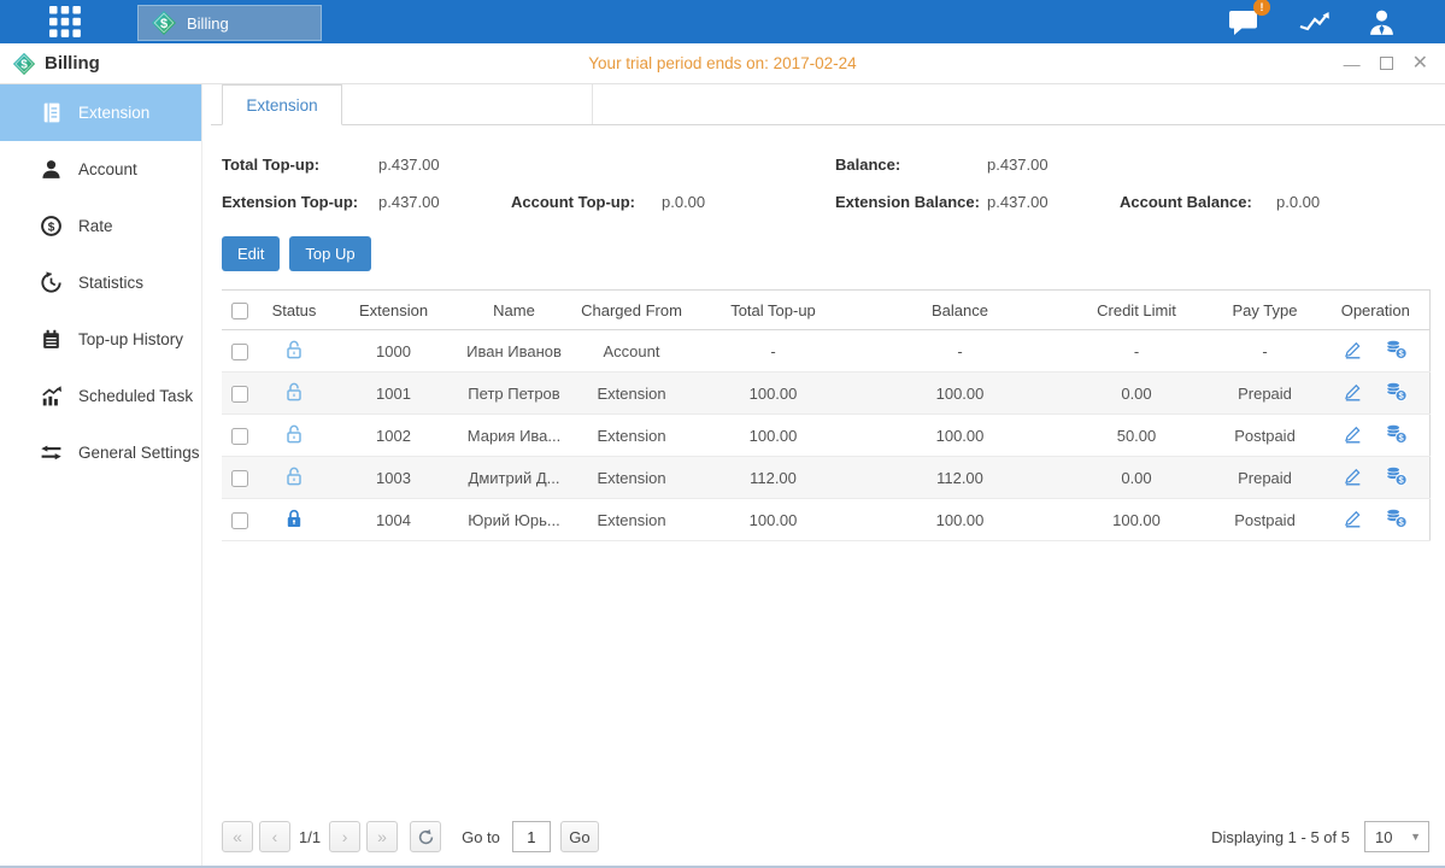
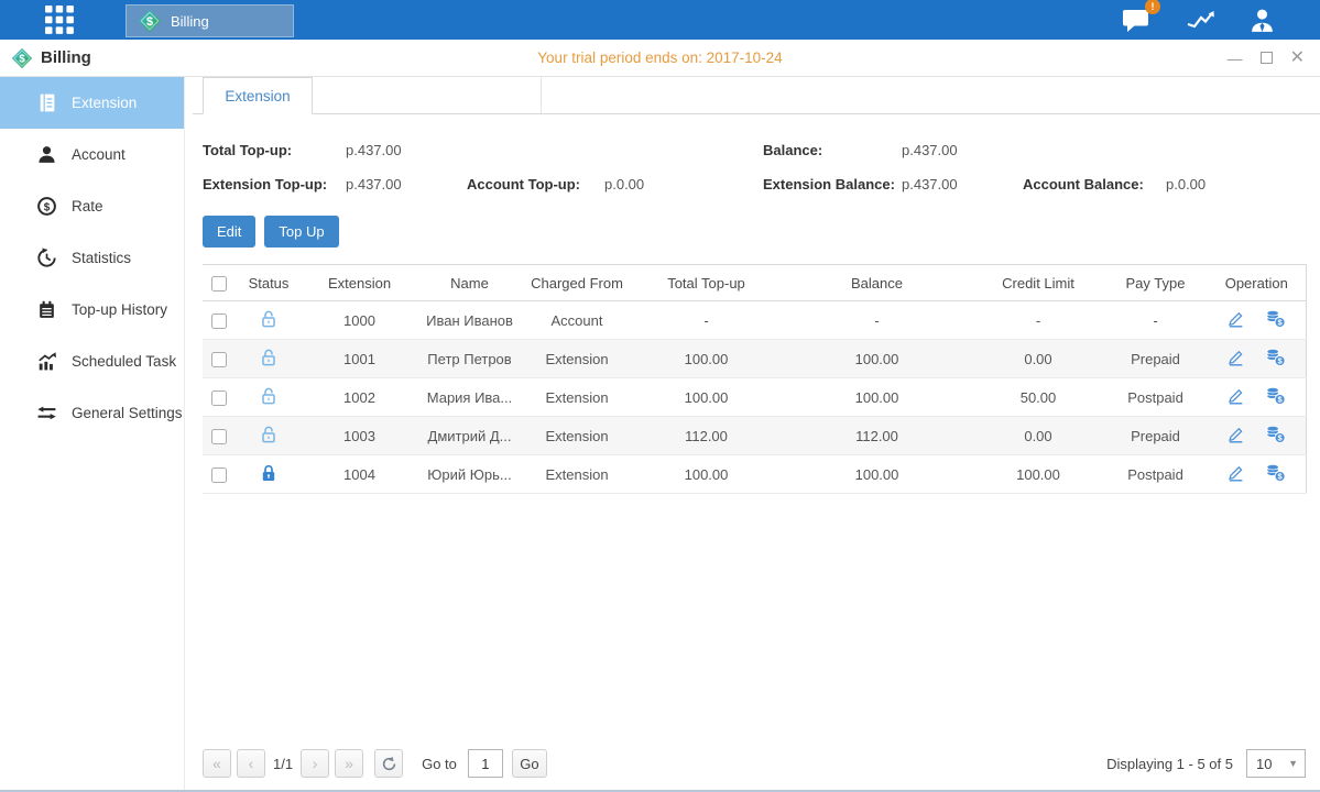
  $
  Billing
  !
  $
  Billing
- Your trial period ends on: 2017-02-24
+ Your trial period ends on: 2017-10-24
  —
  ✕
  Extension
  Account
  $
  Rate
  Statistics
  Top-up History
  Scheduled Task
  General Settings
  Extension
  Total Top-up:
  p.437.00
  Balance:
  p.437.00
  Extension Top-up:
  p.437.00
  Account Top-up:
  p.0.00
  Extension Balance:
  p.437.00
  Account Balance:
  p.0.00
  Edit
  Top Up
  	Status	Extension	Name	Charged From	Total Top-up	Balance	Credit Limit	Pay Type	Operation
  		1000	Иван Иванов	Account	-	-	-	-	$
  		1001	Петр Петров	Extension	100.00	100.00	0.00	Prepaid	$
  		1002	Мария Ива...	Extension	100.00	100.00	50.00	Postpaid	$
  		1003	Дмитрий Д...	Extension	112.00	112.00	0.00	Prepaid	$
  		1004	Юрий Юрь...	Extension	100.00	100.00	100.00	Postpaid	$
  «
  ‹
  1/1
  ›
  »
  Go to
  1
  Go
  Displaying 1 - 5 of 5
  10
  ▼
